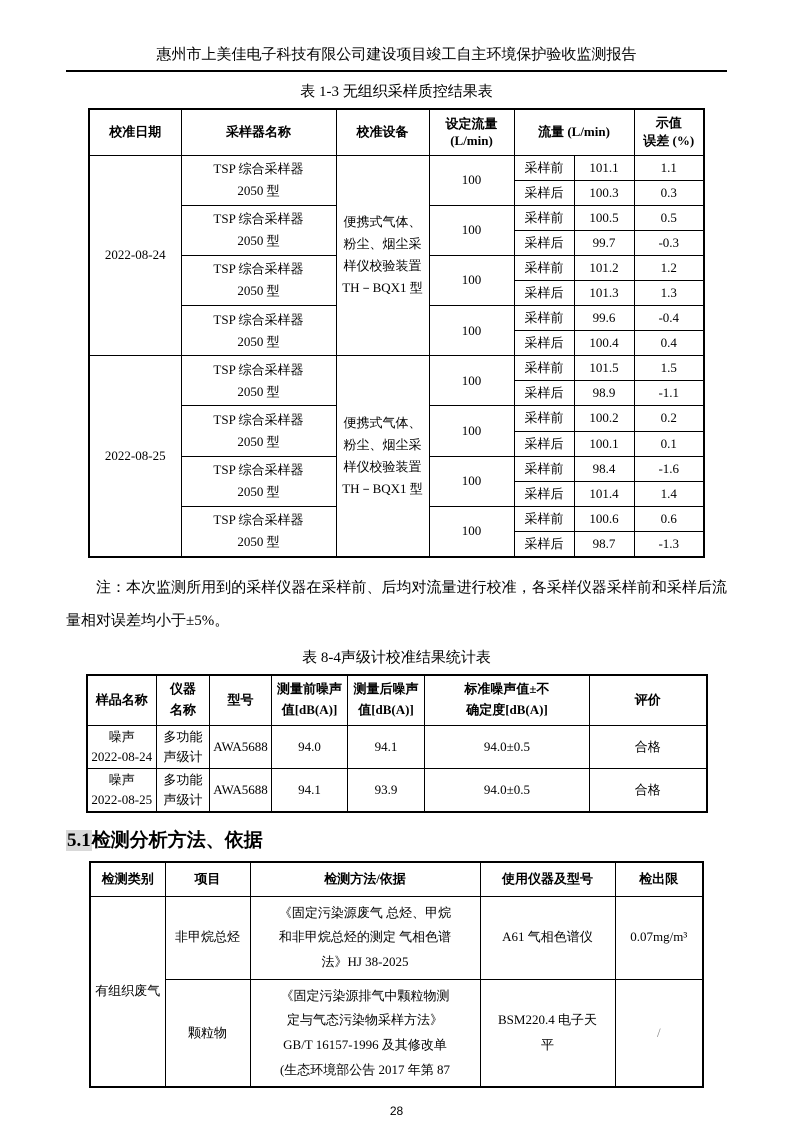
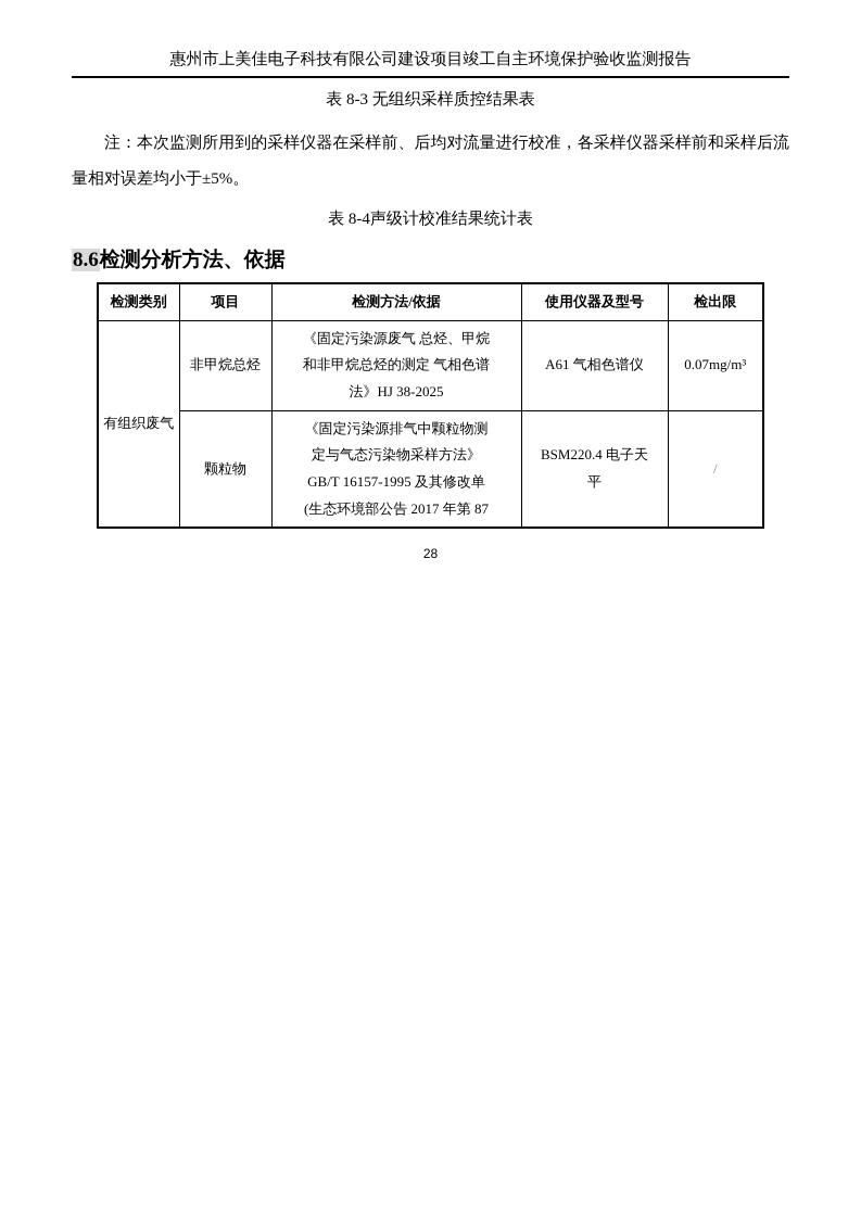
  惠州市上美佳电子科技有限公司建设项目竣工自主环境保护验收监测报告
- 表 1-3 无组织采样质控结果表
+ 表 8-3 无组织采样质控结果表
- 校准日期	采样器名称	校准设备	设定流量 (L/min)	流量 (L/min)	示值 误差 (%)
- 2022-08-24	TSP 综合采样器 2050 型	便携式气体、 粉尘、烟尘采 样仪校验装置 TH－BQX1 型	100	采样前	101.1	1.1
- 采样后	100.3	0.3
- TSP 综合采样器 2050 型	100	采样前	100.5	0.5
- 采样后	99.7	-0.3
- TSP 综合采样器 2050 型	100	采样前	101.2	1.2
- 采样后	101.3	1.3
- TSP 综合采样器 2050 型	100	采样前	99.6	-0.4
- 采样后	100.4	0.4
- 2022-08-25	TSP 综合采样器 2050 型	便携式气体、 粉尘、烟尘采 样仪校验装置 TH－BQX1 型	100	采样前	101.5	1.5
- 采样后	98.9	-1.1
- TSP 综合采样器 2050 型	100	采样前	100.2	0.2
- 采样后	100.1	0.1
- TSP 综合采样器 2050 型	100	采样前	98.4	-1.6
- 采样后	101.4	1.4
- TSP 综合采样器 2050 型	100	采样前	100.6	0.6
- 采样后	98.7	-1.3
  注：本次监测所用到的采样仪器在采样前、后均对流量进行校准，各采样仪器采样前和采样后流量相对误差均小于±5%。
  表 8-4声级计校准结果统计表
- 样品名称	仪器 名称	型号	测量前噪声 值[dB(A)]	测量后噪声 值[dB(A)]	标准噪声值±不 确定度[dB(A)]	评价
- 噪声 2022-08-24	多功能 声级计	AWA5688	94.0	94.1	94.0±0.5	合格
- 噪声 2022-08-25	多功能 声级计	AWA5688	94.1	93.9	94.0±0.5	合格
- 5.1检测分析方法、依据
+ 8.6检测分析方法、依据
  检测类别	项目	检测方法/依据	使用仪器及型号	检出限
  有组织废气	非甲烷总烃	《固定污染源废气 总烃、甲烷 和非甲烷总烃的测定 气相色谱 法》HJ 38-2025	A61 气相色谱仪	0.07mg/m³
- 颗粒物	《固定污染源排气中颗粒物测 定与气态污染物采样方法》 GB/T 16157-1996 及其修改单 (生态环境部公告 2017 年第 87	BSM220.4 电子天 平	/
+ 颗粒物	《固定污染源排气中颗粒物测 定与气态污染物采样方法》 GB/T 16157-1995 及其修改单 (生态环境部公告 2017 年第 87	BSM220.4 电子天 平	/
  28
